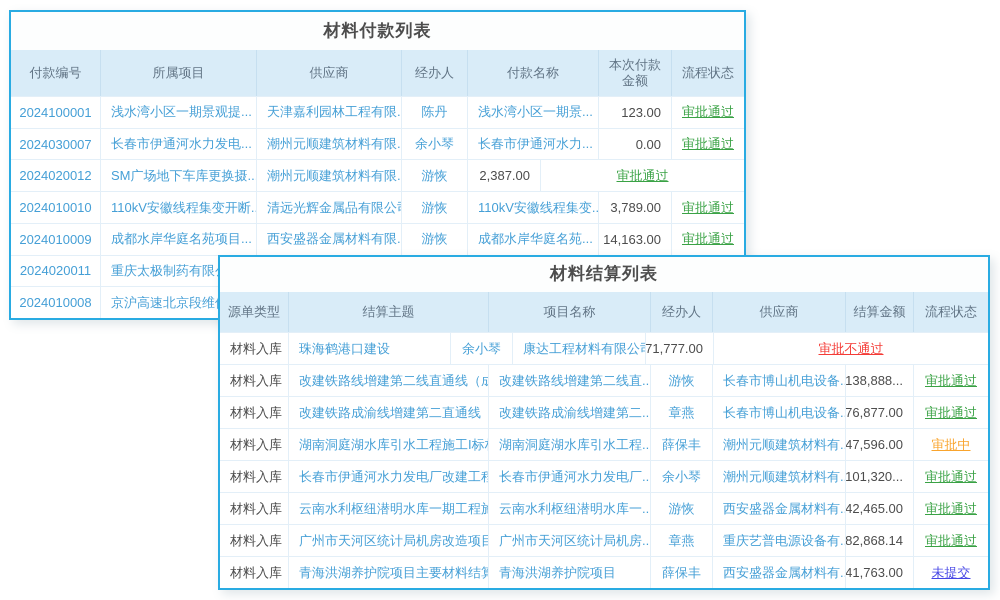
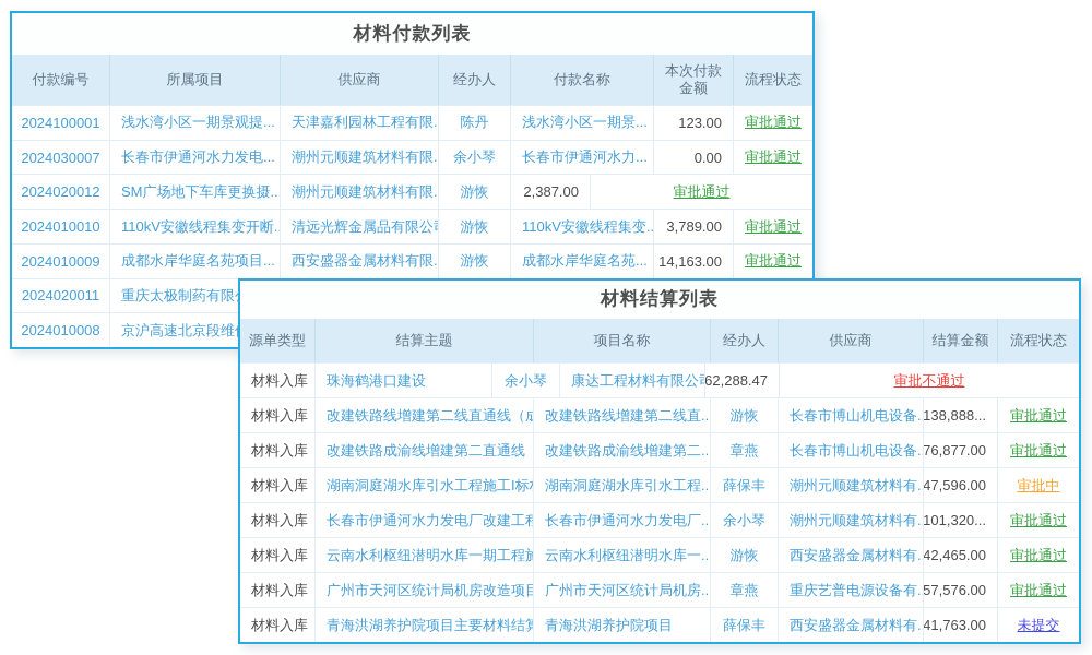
  材料付款列表
  付款编号
  所属项目
  供应商
  经办人
  付款名称
  本次付款金额
  流程状态
  2024100001
  浅水湾小区一期景观提...
  天津嘉利园林工程有限.
  陈丹
  浅水湾小区一期景...
  123.00
  审批通过
  2024030007
  长春市伊通河水力发电...
  潮州元顺建筑材料有限.
  余小琴
  长春市伊通河水力...
  0.00
  审批通过
  2024020012
  SM广场地下车库更换摄...
  潮州元顺建筑材料有限.
  游恢
  2,387.00
  审批通过
  2024010010
  110kV安徽线程集变开断..
  清远光辉金属品有限公
  游恢
  110kV安徽线程集变..
  3,789.00
  审批通过
  2024010009
  成都水岸华庭名苑项目...
  西安盛器金属材料有限.
  游恢
  成都水岸华庭名苑...
  14,163.00
  审批通过
  2024020011
  重庆太极制药有限
  2024010008
  京沪高速北京段维
  材料结算列表
  源单类型
  结算主题
  项目名称
  经办人
  供应商
  结算金额
  流程状态
  材料入库
  珠海鹤港口建设
  余小琴
  康达工程材料有限公
- 71,777.00
+ 62,288.47
  审批不通过
  材料入库
  改建铁路线增建第二线直通线（成
  改建铁路线增建第二线直..
  游恢
  长春市博山机电设备..
  138,888...
  审批通过
  材料入库
  改建铁路成渝线增建第二直通线（
  改建铁路成渝线增建第二..
  章燕
  长春市博山机电设备..
  76,877.00
  审批通过
  材料入库
  湖南洞庭湖水库引水工程施工I标
  湖南洞庭湖水库引水工程..
  薛保丰
  潮州元顺建筑材料有..
  47,596.00
  审批中
  材料入库
  长春市伊通河水力发电厂改建工程
  长春市伊通河水力发电厂..
  余小琴
  潮州元顺建筑材料有..
  101,320...
  审批通过
  材料入库
  云南水利枢纽潜明水库一期工程施
  云南水利枢纽潜明水库一..
  游恢
  西安盛器金属材料有..
  42,465.00
  审批通过
  材料入库
  广州市天河区统计局机房改造项目
  广州市天河区统计局机房..
  章燕
  重庆艺普电源设备有..
- 82,868.14
+ 57,576.00
  审批通过
  材料入库
  青海洪湖养护院项目主要材料结算
  青海洪湖养护院项目
  薛保丰
  西安盛器金属材料有..
  41,763.00
  未提交
